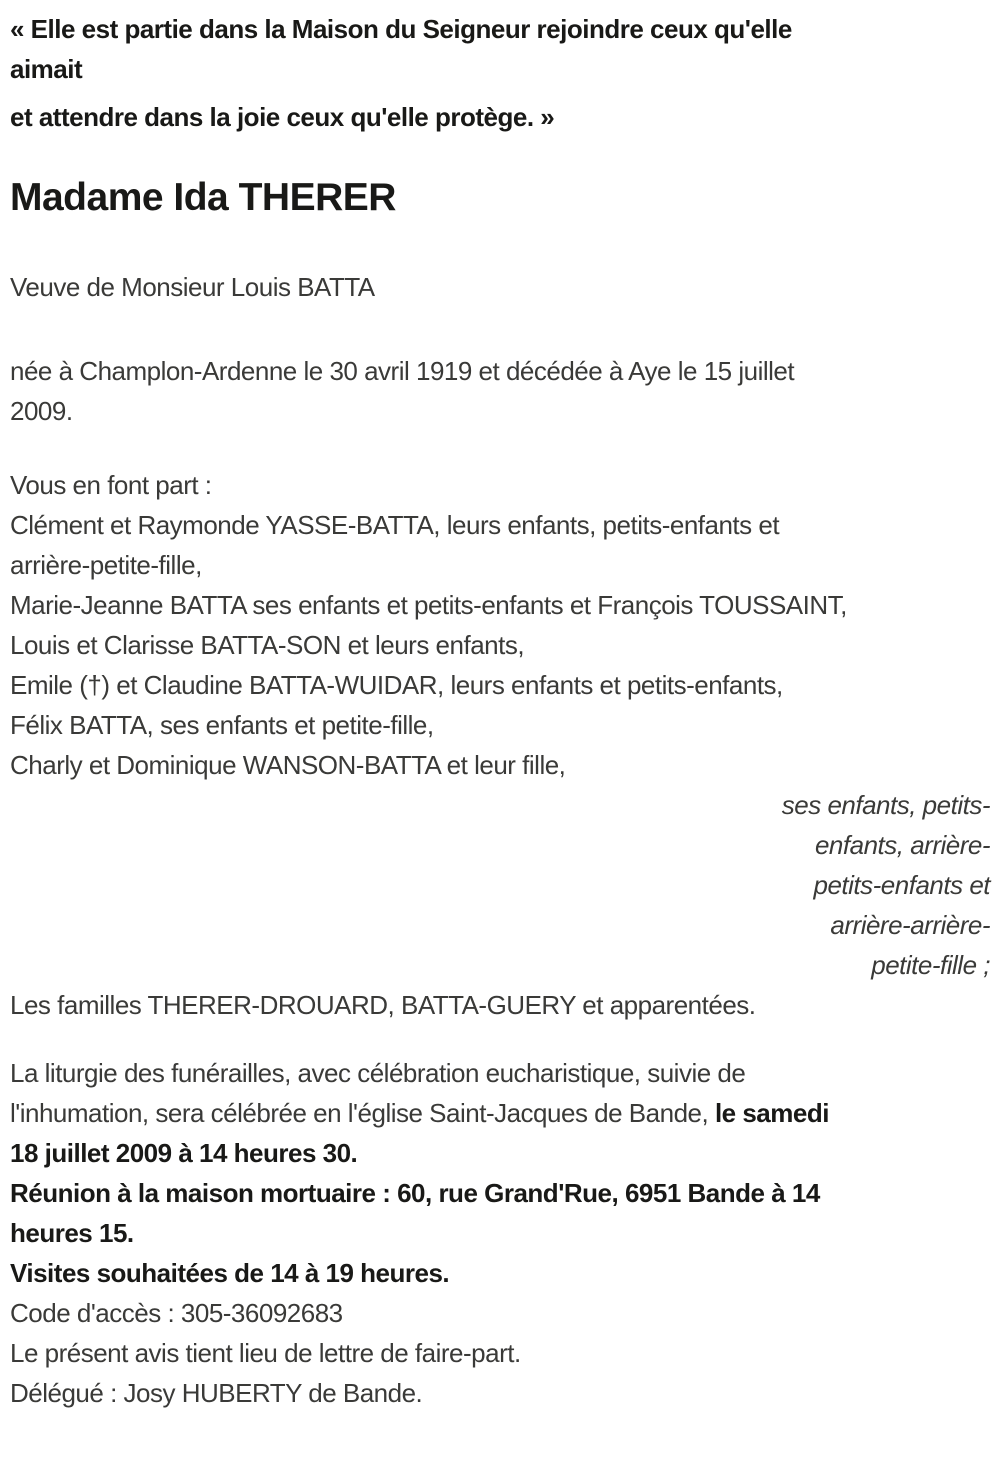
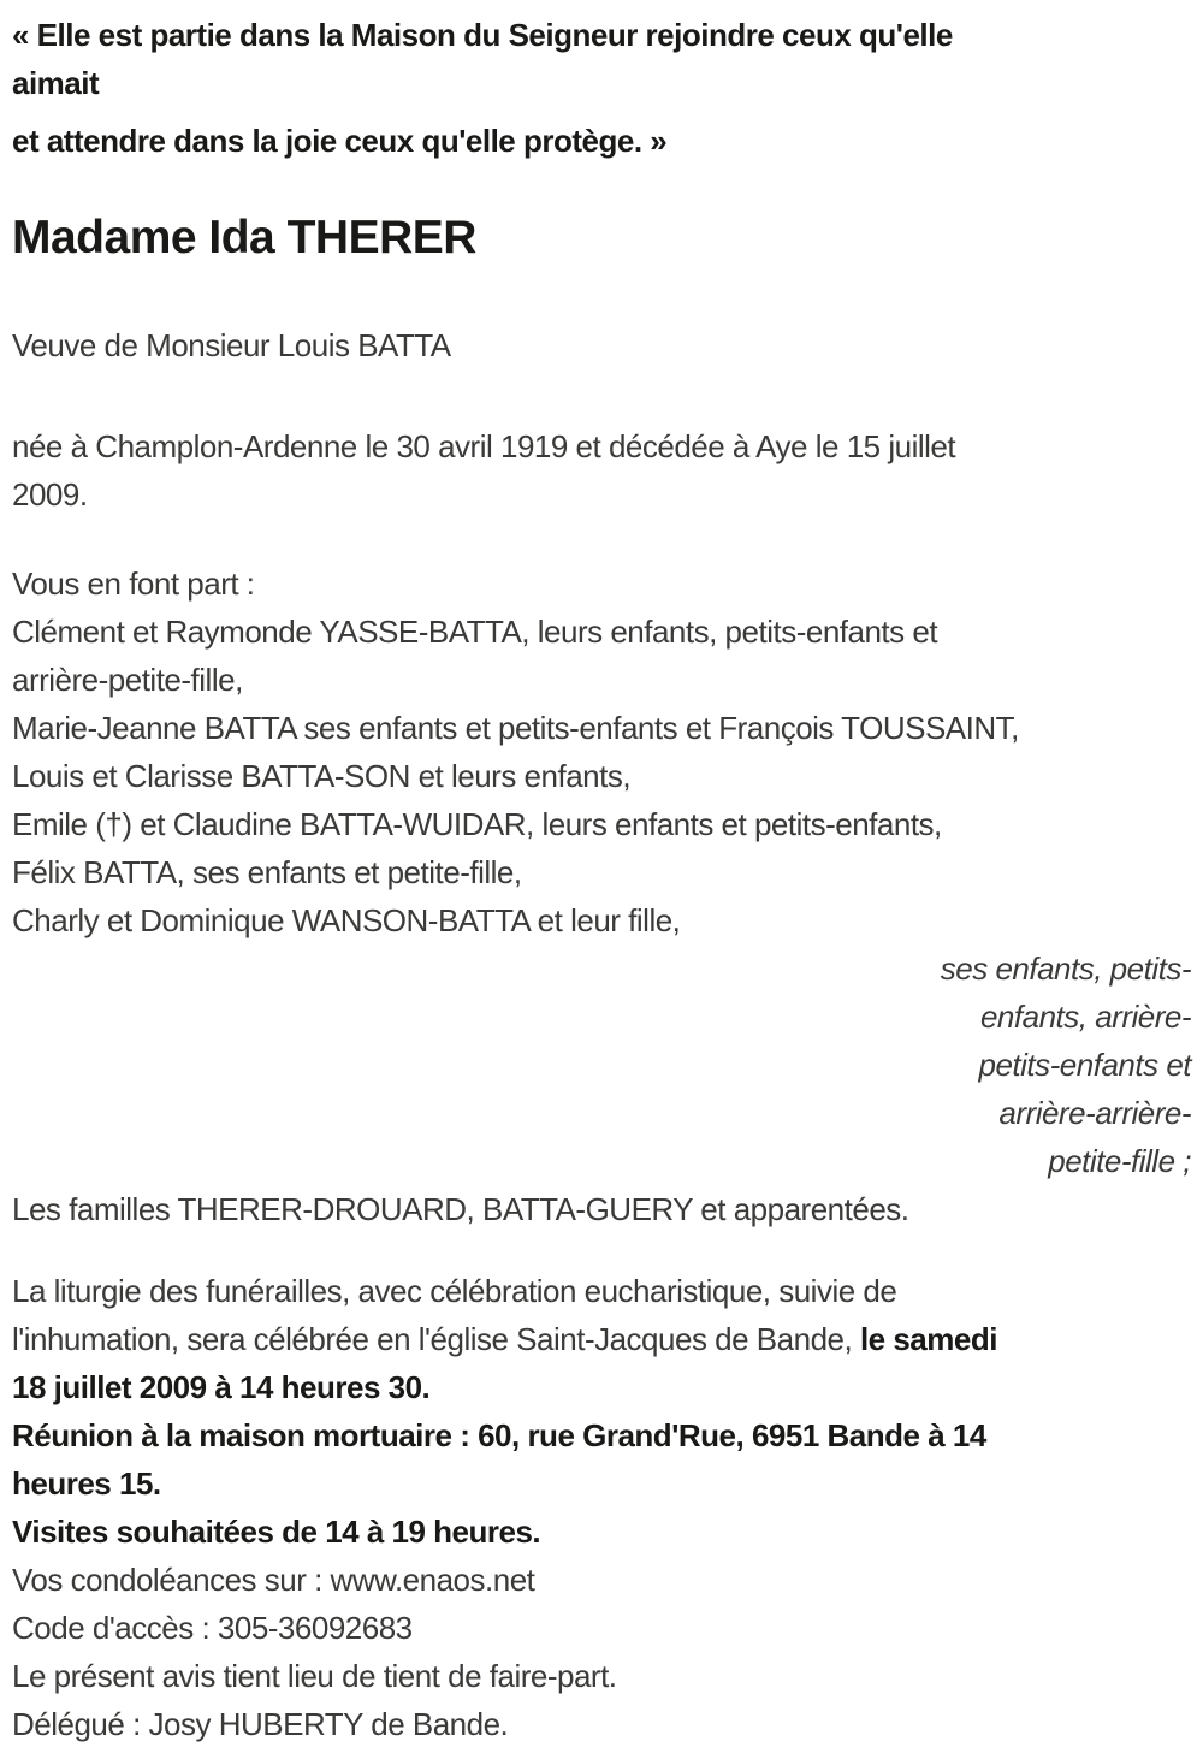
  « Elle est partie dans la Maison du Seigneur rejoindre ceux qu'elle
  aimait
  et attendre dans la joie ceux qu'elle protège. »
  Madame Ida THERER
  Veuve de Monsieur Louis BATTA
  née à Champlon-Ardenne le 30 avril 1919 et décédée à Aye le 15 juillet
  2009.
  Vous en font part :
  Clément et Raymonde YASSE-BATTA, leurs enfants, petits-enfants et
  arrière-petite-fille,
  Marie-Jeanne BATTA ses enfants et petits-enfants et François TOUSSAINT,
  Louis et Clarisse BATTA-SON et leurs enfants,
  Emile (†) et Claudine BATTA-WUIDAR, leurs enfants et petits-enfants,
  Félix BATTA, ses enfants et petite-fille,
  Charly et Dominique WANSON-BATTA et leur fille,
  ses enfants, petits-
  enfants, arrière-
  petits-enfants et
  arrière-arrière-
  petite-fille ;
  Les familles THERER-DROUARD, BATTA-GUERY et apparentées.
  La liturgie des funérailles, avec célébration eucharistique, suivie de
  l'inhumation, sera célébrée en l'église Saint-Jacques de Bande, le samedi
  18 juillet 2009 à 14 heures 30.
  Réunion à la maison mortuaire : 60, rue Grand'Rue, 6951 Bande à 14
  heures 15.
  Visites souhaitées de 14 à 19 heures.
+ Vos condoléances sur : www.enaos.net
  Code d'accès : 305-36092683
- Le présent avis tient lieu de lettre de faire-part.
+ Le présent avis tient lieu de tient de faire-part.
  Délégué : Josy HUBERTY de Bande.
